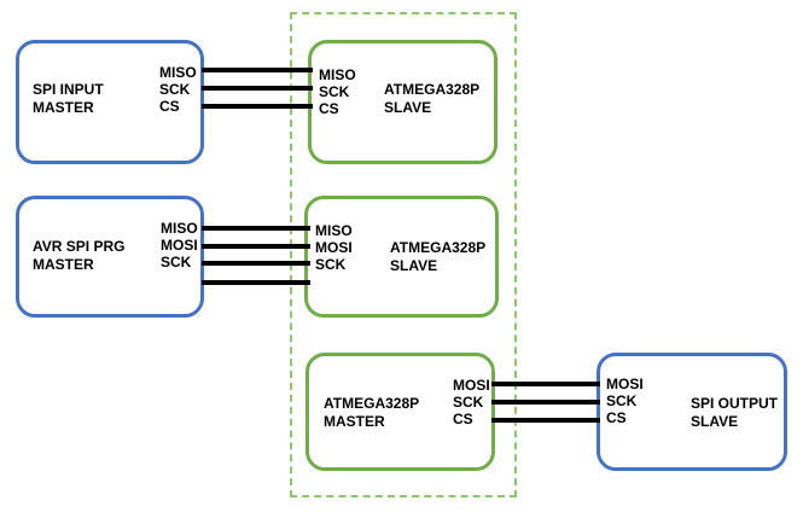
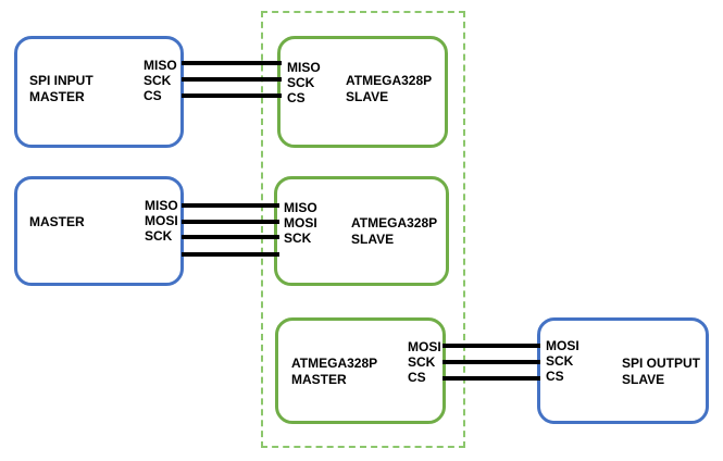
  SPI INPUT
  MASTER
  MISO
  SCK
  CS
  MISO
  SCK
  CS
  ATMEGA328P
  SLAVE
- AVR SPI PRG
  MASTER
  MISO
  MOSI
  SCK
  MISO
  MOSI
  SCK
  ATMEGA328P
  SLAVE
  ATMEGA328P
  MASTER
  MOSI
  SCK
  CS
  MOSI
  SCK
  CS
  SPI OUTPUT
  SLAVE
